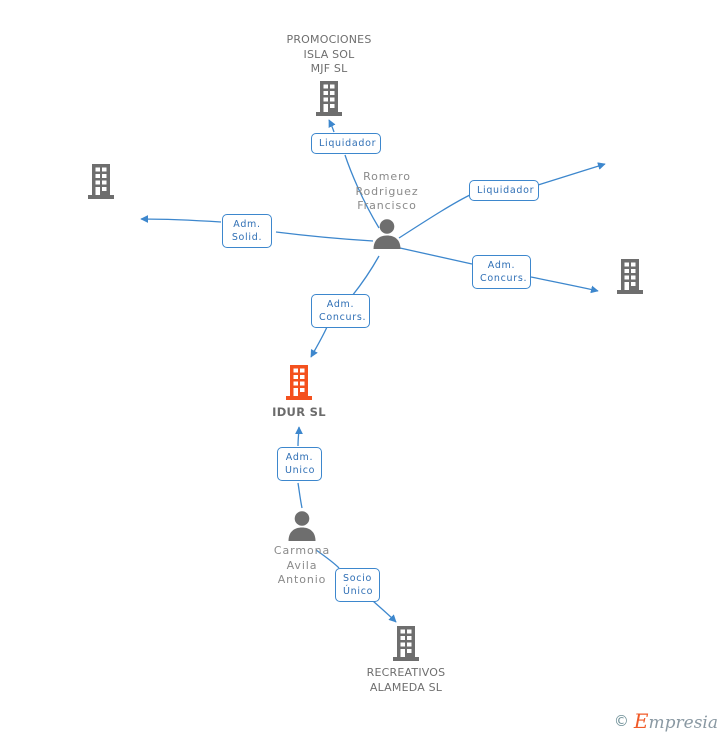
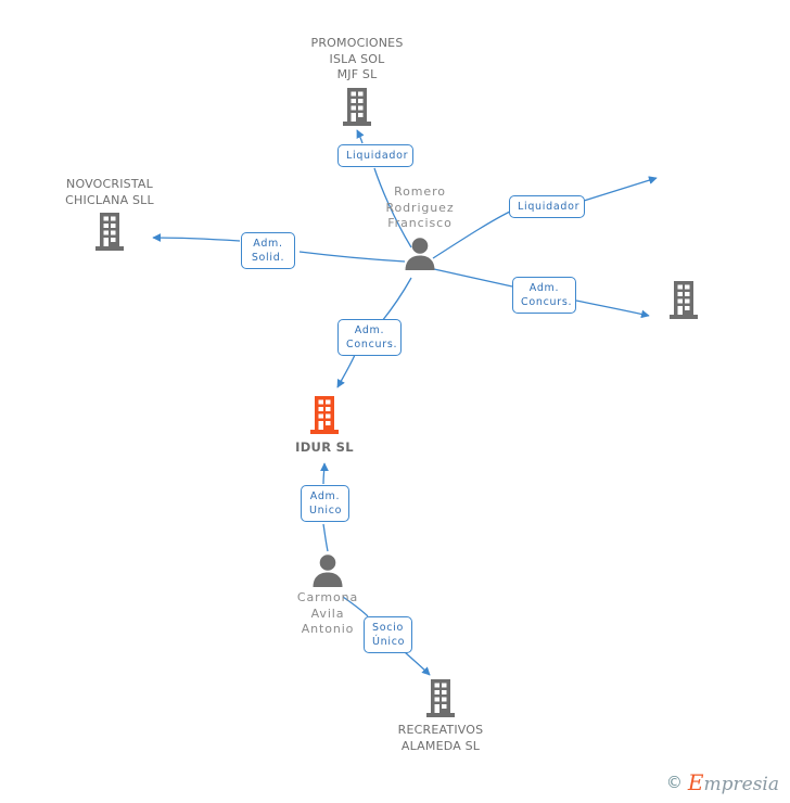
  PROMOCIONES
  ISLA SOL
  MJF SL
+ NOVOCRISTAL
+ CHICLANA SLL
  Romero
  Rodriguez
  Francisco
  IDUR SL
  Carmona
  Avila
  Antonio
  RECREATIVOS
  ALAMEDA SL
  Liquidador
  Liquidador
  Adm.
  Solid.
  Adm.
  Concurs.
  Adm.
  Concurs.
  Adm.
  Unico
  Socio
  Único
  ©
  Empresia
